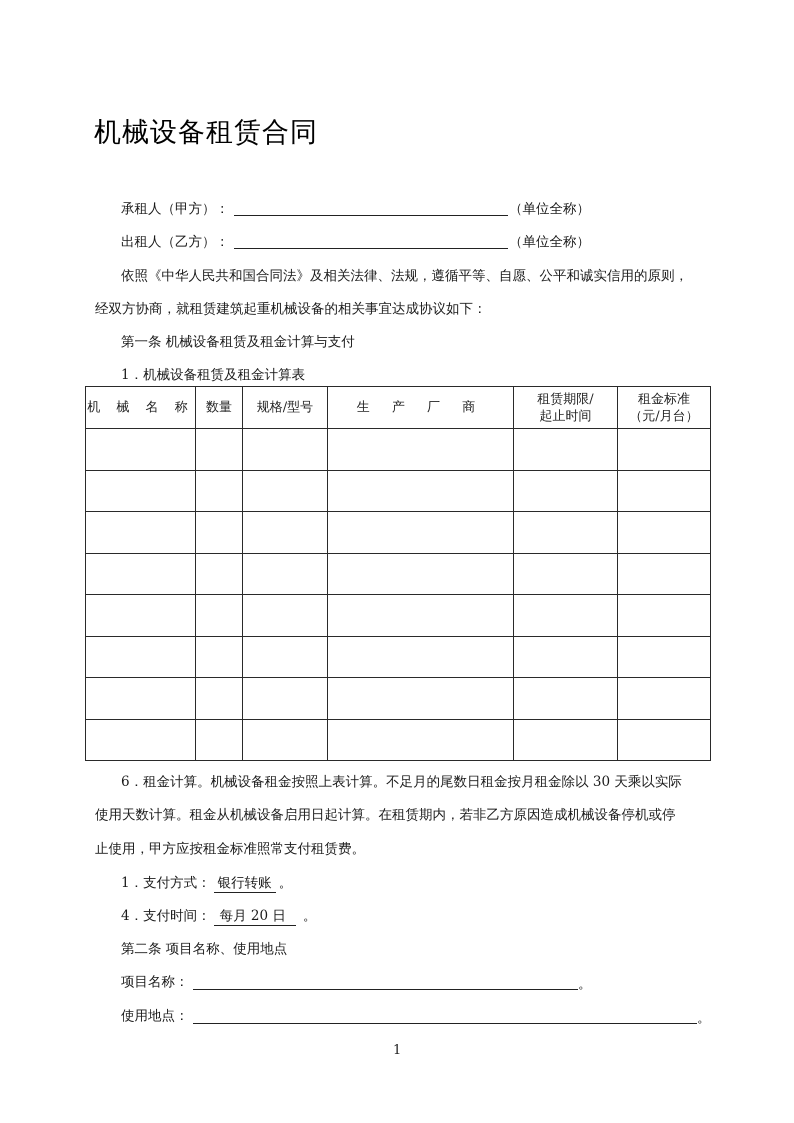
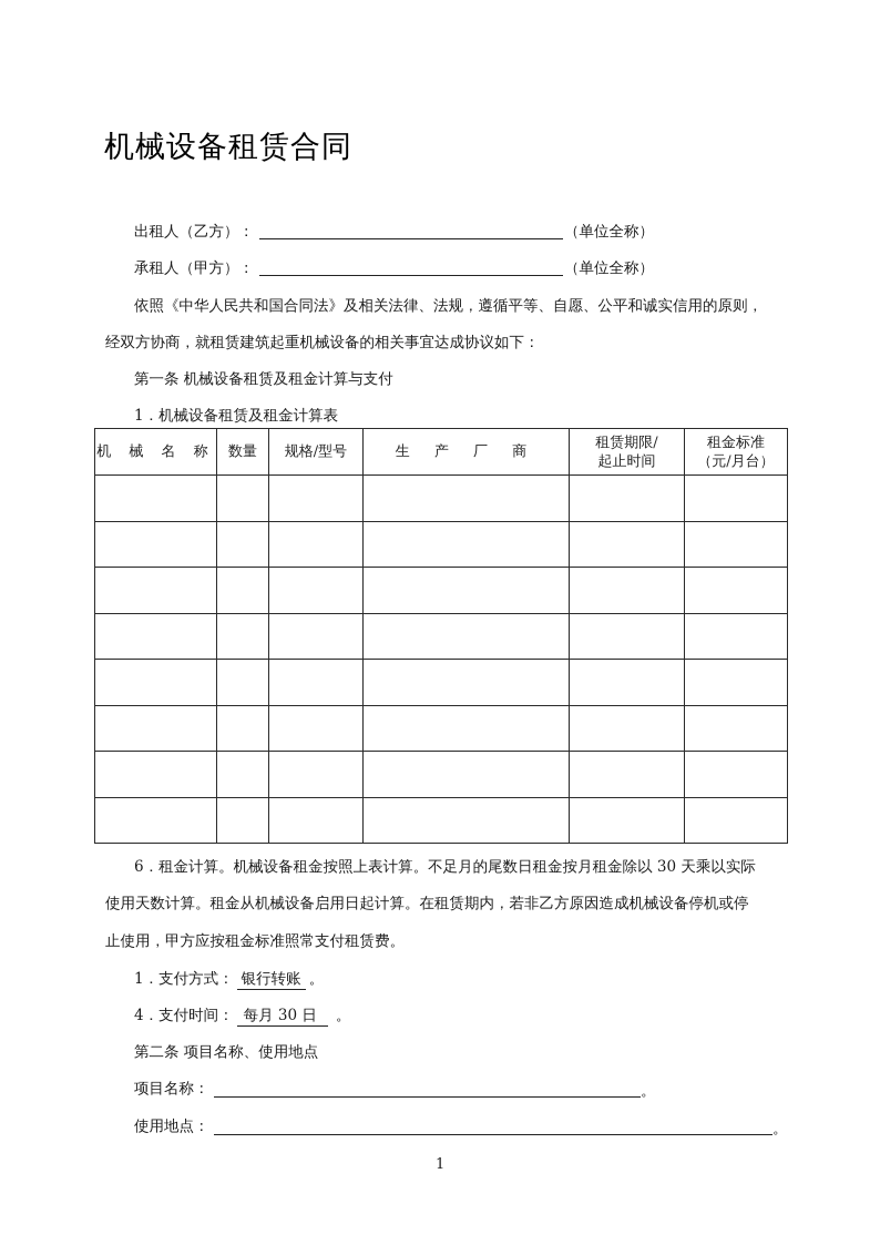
  机械设备租赁合同
- 承租人（甲方）：
+ 出租人（乙方）：
  （单位全称）
- 出租人（乙方）：
+ 承租人（甲方）：
  （单位全称）
  依照《中华人民共和国合同法》及相关法律、法规，遵循平等、自愿、公平和诚实信用的原则，
  经双方协商，就租赁建筑起重机械设备的相关事宜达成协议如下：
  第一条 机械设备租赁及租金计算与支付
  1．机械设备租赁及租金计算表
  机 械 名 称	数量	规格/型号	生 产 厂 商	租赁期限/起止时间	租金标准（元/月台）
  6．租金计算。机械设备租金按照上表计算。不足月的尾数日租金按月租金除以 30 天乘以实际
  使用天数计算。租金从机械设备启用日起计算。在租赁期内，若非乙方原因造成机械设备停机或停
  止使用，甲方应按租金标准照常支付租赁费。
  1．支付方式： 银行转账 。
- 4．支付时间： 每月 20 日 。
+ 4．支付时间： 每月 30 日 。
  第二条 项目名称、使用地点
  项目名称：
  。
  使用地点：
  。
  1
